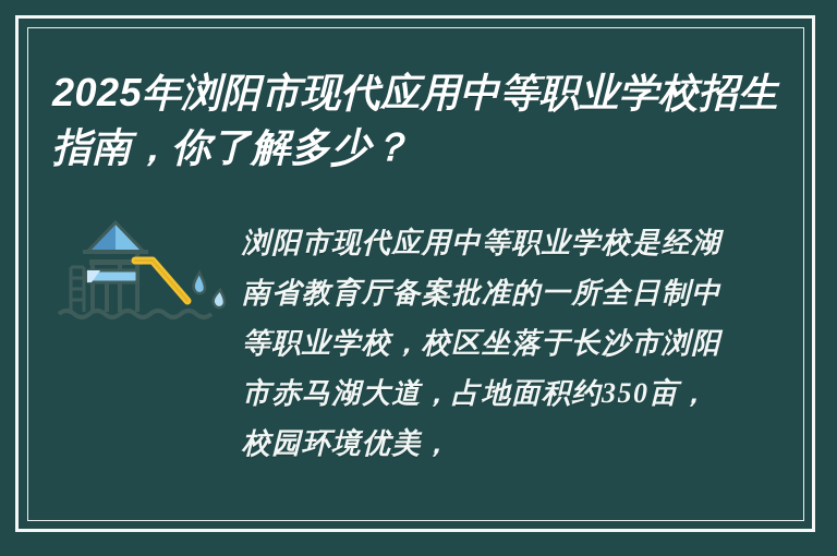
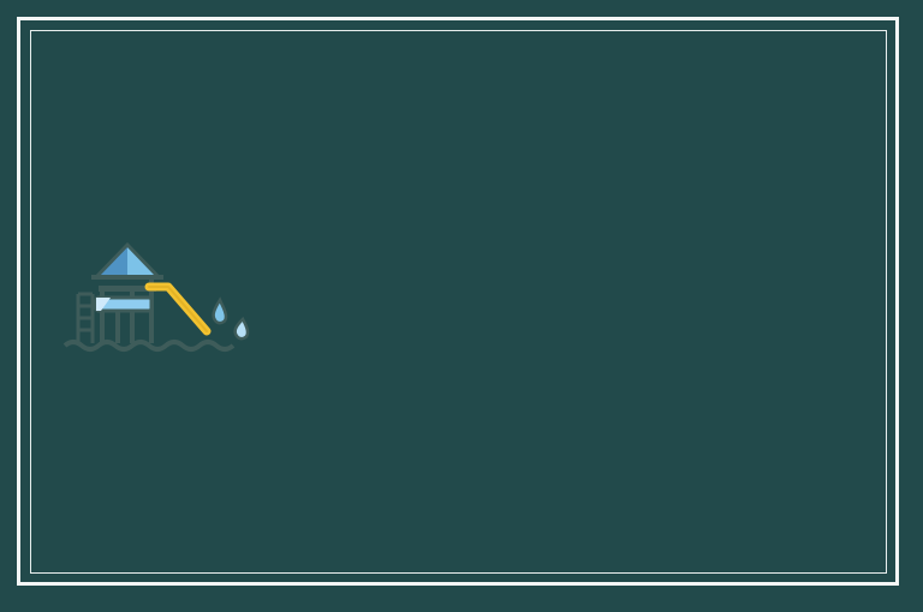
- 2025年浏阳市现代应用中等职业学校招生指南，你了解多少？
- 浏阳市现代应用中等职业学校是经湖南省教育厅备案批准的一所全日制中等职业学校，校区坐落于长沙市浏阳市赤马湖大道，占地面积约350亩，校园环境优美，
